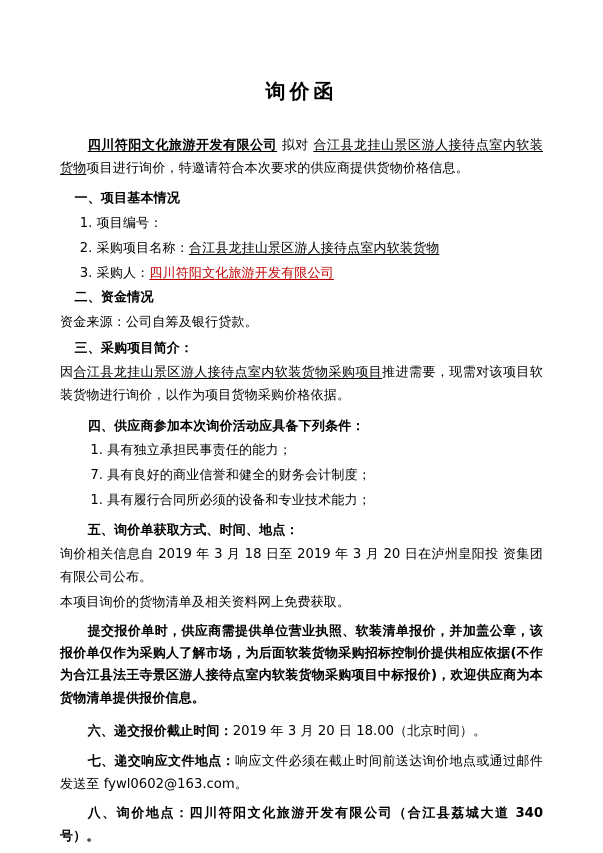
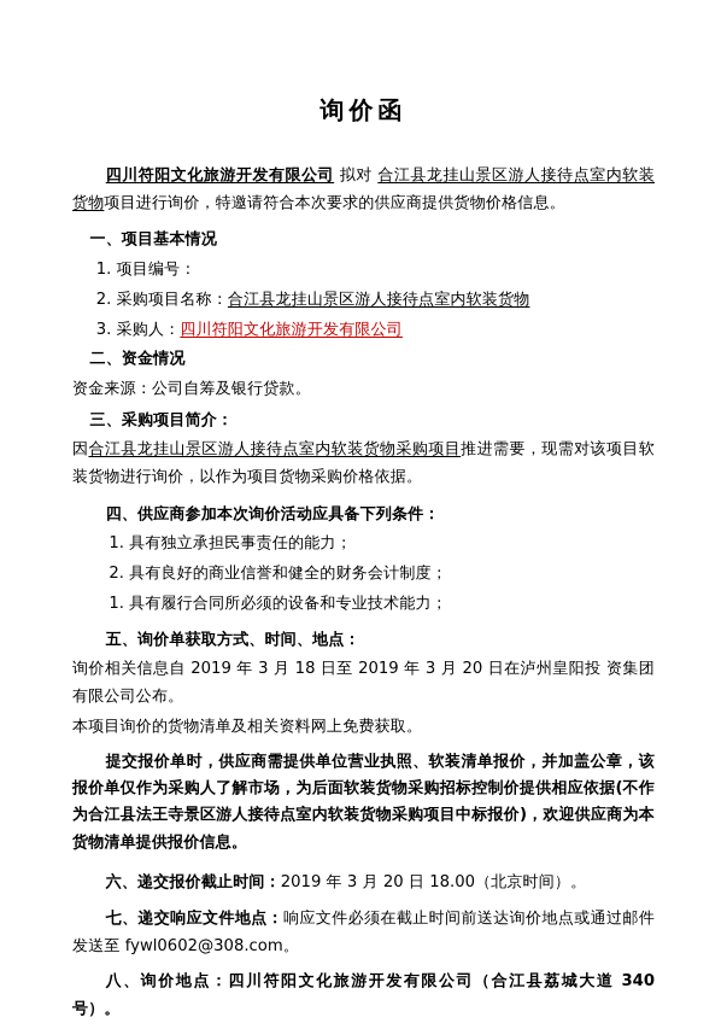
  询价函
  四川符阳文化旅游开发有限公司 拟对 合江县龙挂山景区游人接待点室内软装货物项目进行询价，特邀请符合本次要求的供应商提供货物价格信息。
  一、项目基本情况
  1. 项目编号：
  2. 采购项目名称：合江县龙挂山景区游人接待点室内软装货物
  3. 采购人：四川符阳文化旅游开发有限公司
  二、资金情况
  资金来源：公司自筹及银行贷款。
  三、采购项目简介：
  因合江县龙挂山景区游人接待点室内软装货物采购项目推进需要，现需对该项目软装货物进行询价，以作为项目货物采购价格依据。
  四、供应商参加本次询价活动应具备下列条件：
  1. 具有独立承担民事责任的能力；
- 7. 具有良好的商业信誉和健全的财务会计制度；
+ 2. 具有良好的商业信誉和健全的财务会计制度；
  1. 具有履行合同所必须的设备和专业技术能力；
  五、询价单获取方式、时间、地点：
  询价相关信息自 2019 年 3 月 18 日至 2019 年 3 月 20 日在泸州皇阳投 资集团有限公司公布。
  本项目询价的货物清单及相关资料网上免费获取。
  提交报价单时，供应商需提供单位营业执照、软装清单报价，并加盖公章，该报价单仅作为采购人了解市场，为后面软装货物采购招标控制价提供相应依据(不作为合江县法王寺景区游人接待点室内软装货物采购项目中标报价)，欢迎供应商为本货物清单提供报价信息。
  六、递交报价截止时间：2019 年 3 月 20 日 18.00（北京时间）。
- 七、递交响应文件地点：响应文件必须在截止时间前送达询价地点或通过邮件发送至 fywl0602@163.com。
+ 七、递交响应文件地点：响应文件必须在截止时间前送达询价地点或通过邮件发送至 fywl0602@308.com。
  八、询价地点：四川符阳文化旅游开发有限公司（合江县荔城大道 340 号）。
